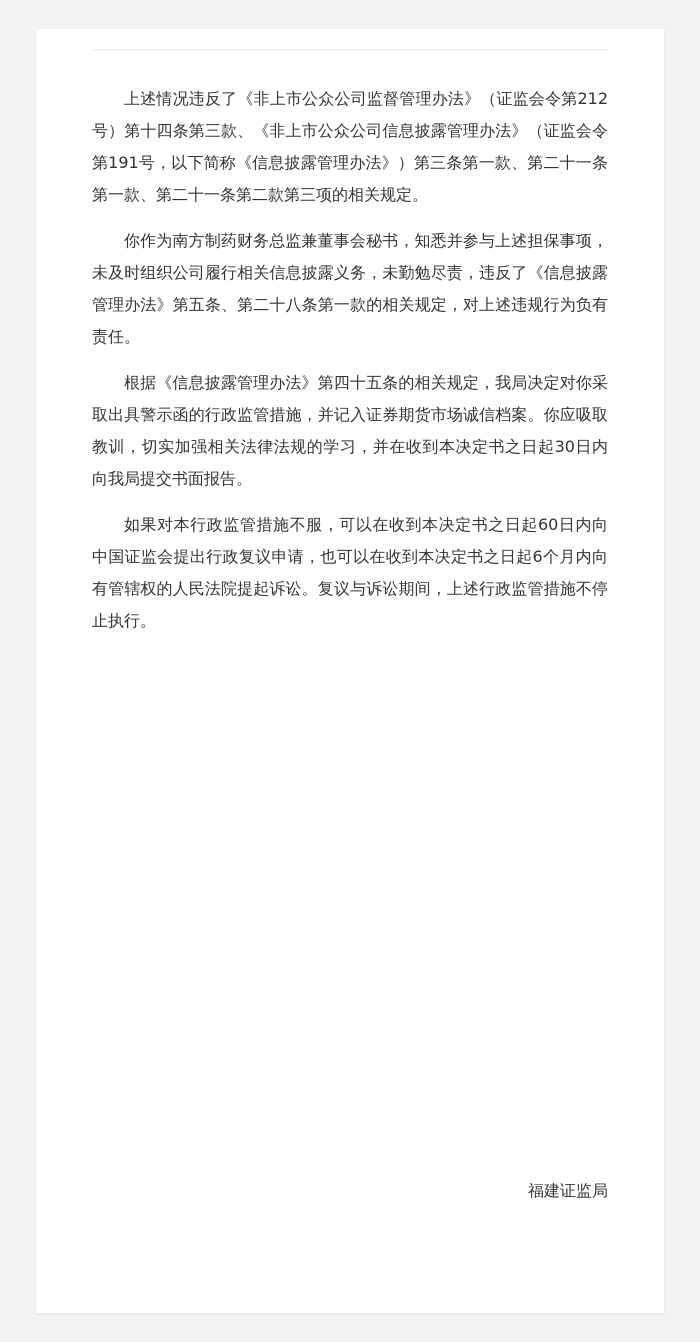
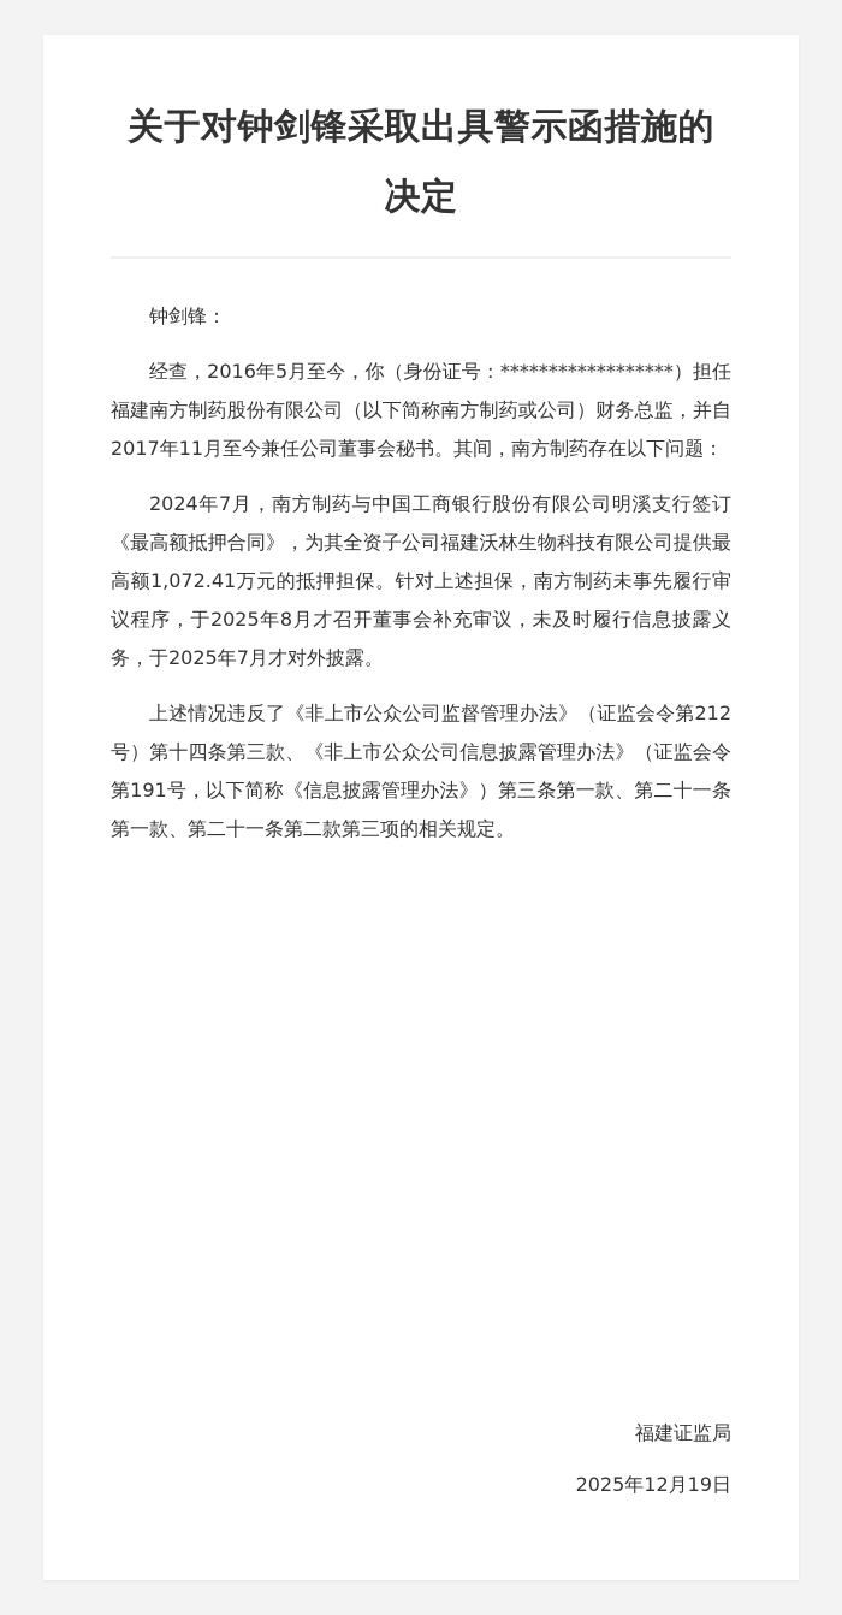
+ 关于对钟剑锋采取出具警示函措施的决定
+ 钟剑锋：
+ 经查，2016年5月至今，你（身份证号：******************）担任福建南方制药股份有限公司（以下简称南方制药或公司）财务总监，并自2017年11月至今兼任公司董事会秘书。其间，南方制药存在以下问题：
+ 2024年7月，南方制药与中国工商银行股份有限公司明溪支行签订《最高额抵押合同》，为其全资子公司福建沃林生物科技有限公司提供最高额1,072.41万元的抵押担保。针对上述担保，南方制药未事先履行审议程序，于2025年8月才召开董事会补充审议，未及时履行信息披露义务，于2025年7月才对外披露。
  上述情况违反了《非上市公众公司监督管理办法》（证监会令第212号）第十四条第三款、《非上市公众公司信息披露管理办法》（证监会令第191号，以下简称《信息披露管理办法》）第三条第一款、第二十一条第一款、第二十一条第二款第三项的相关规定。
- 你作为南方制药财务总监兼董事会秘书，知悉并参与上述担保事项，未及时组织公司履行相关信息披露义务，未勤勉尽责，违反了《信息披露管理办法》第五条、第二十八条第一款的相关规定，对上述违规行为负有责任。
- 根据《信息披露管理办法》第四十五条的相关规定，我局决定对你采取出具警示函的行政监管措施，并记入证券期货市场诚信档案。你应吸取教训，切实加强相关法律法规的学习，并在收到本决定书之日起30日内向我局提交书面报告。
- 如果对本行政监管措施不服，可以在收到本决定书之日起60日内向中国证监会提出行政复议申请，也可以在收到本决定书之日起6个月内向有管辖权的人民法院提起诉讼。复议与诉讼期间，上述行政监管措施不停止执行。
  福建证监局
+ 2025年12月19日
